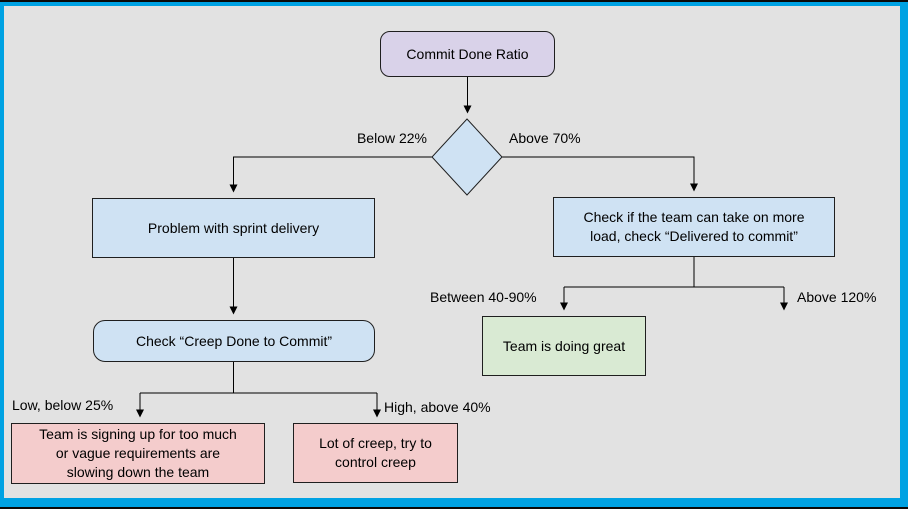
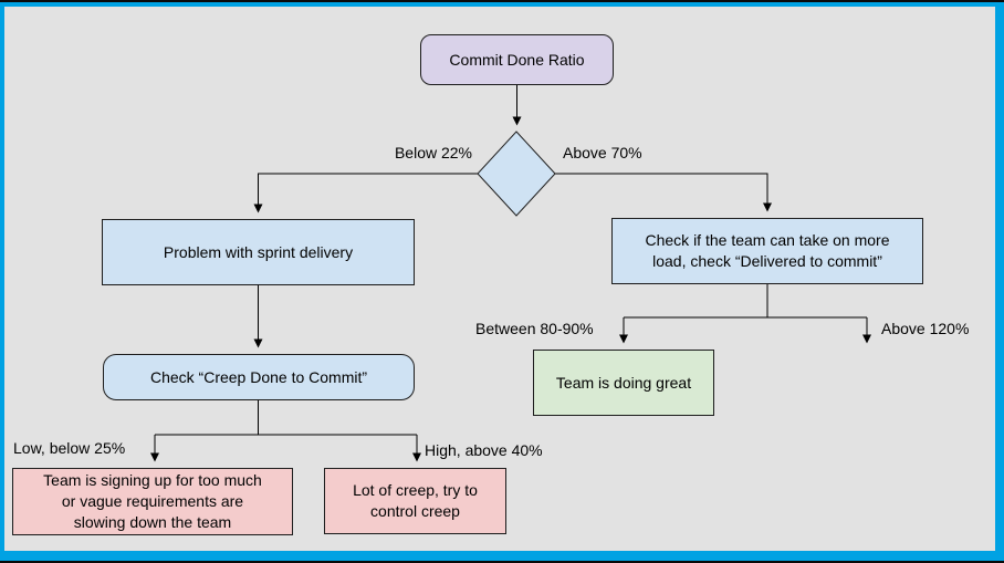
  Commit Done Ratio
  Problem with sprint delivery
  Check “Creep Done to Commit”
  Team is signing up for too much
  or vague requirements are
  slowing down the team
  Lot of creep, try to
  control creep
  Check if the team can take on more
  load, check “Delivered to commit”
  Team is doing great
  Below 22%
  Above 70%
  Low, below 25%
  High, above 40%
- Between 40-90%
+ Between 80-90%
  Above 120%
